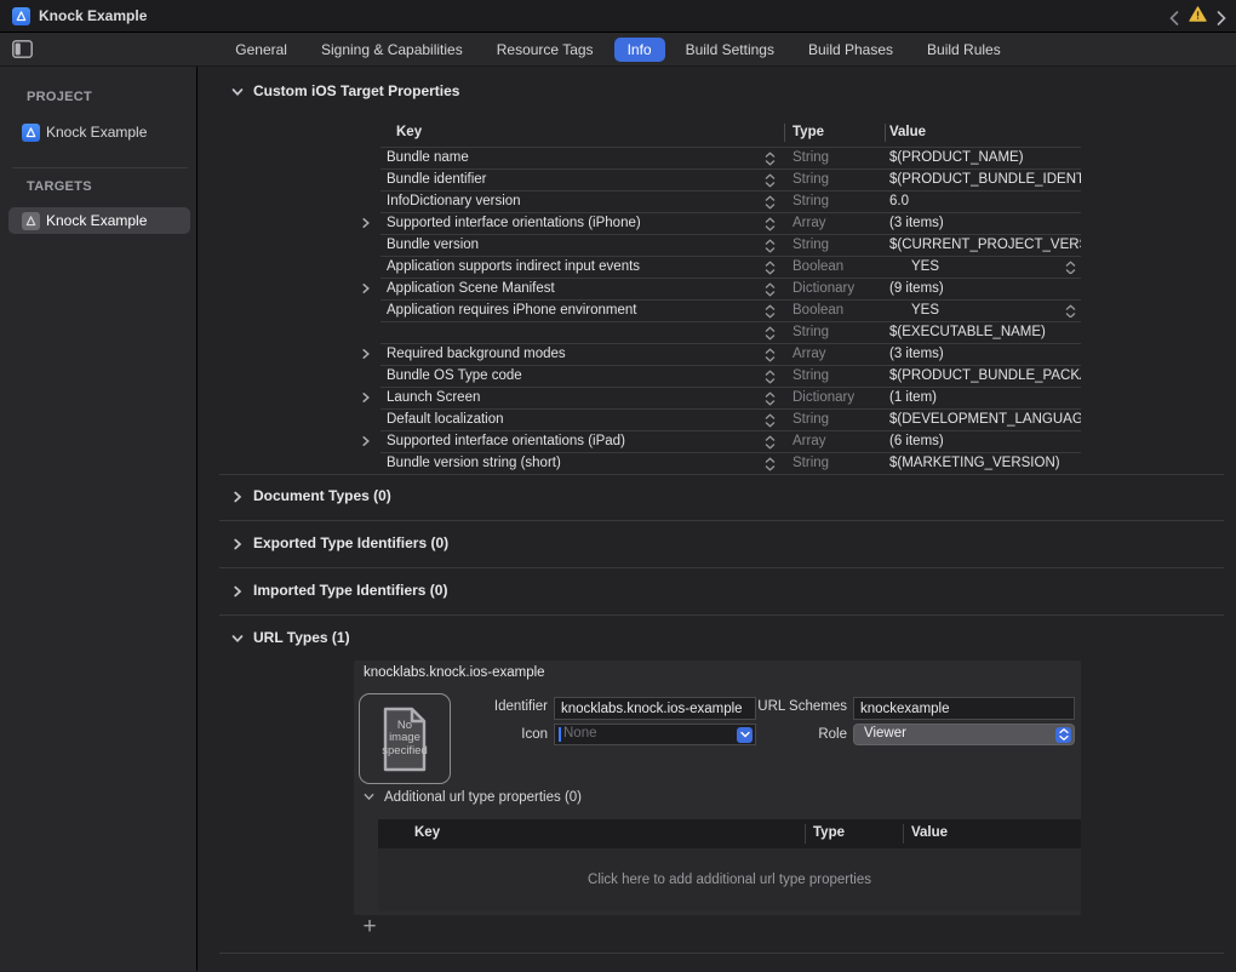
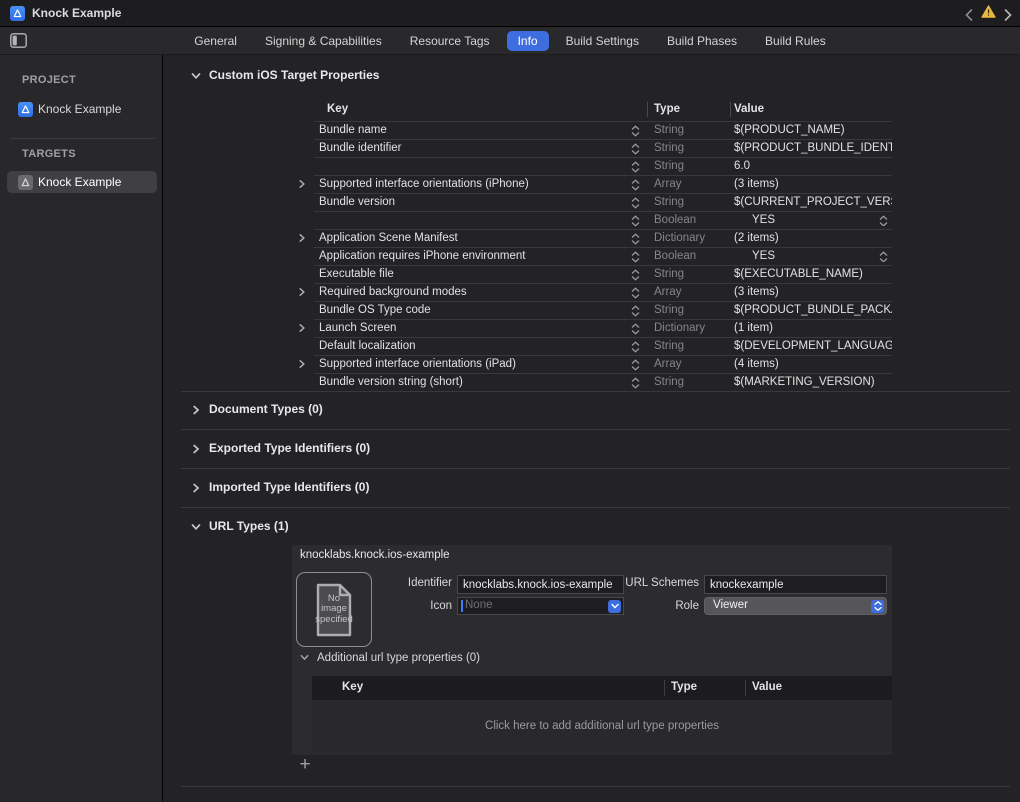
  Knock Example
  General
  Signing & Capabilities
  Resource Tags
  Info
  Build Settings
  Build Phases
  Build Rules
  PROJECT
  Knock Example
  TARGETS
  Knock Example
  Custom iOS Target Properties
  Key
  Type
  Value
  Bundle name
  String
  $(PRODUCT_NAME)
  Bundle identifier
  String
  $(PRODUCT_BUNDLE_IDENT
- InfoDictionary version
  String
  6.0
  Supported interface orientations (iPhone)
  Array
  (3 items)
  Bundle version
  String
  $(CURRENT_PROJECT_VER
- Application supports indirect input events
  Boolean
  YES
  Application Scene Manifest
  Dictionary
- (9 items)
+ (2 items)
  Application requires iPhone environment
  Boolean
  YES
+ Executable file
  String
  $(EXECUTABLE_NAME)
  Required background modes
  Array
  (3 items)
  Bundle OS Type code
  String
  $(PRODUCT_BUNDLE_PACK
  Launch Screen
  Dictionary
  (1 item)
  Default localization
  String
  $(DEVELOPMENT_LANGUAG
  Supported interface orientations (iPad)
  Array
- (6 items)
+ (4 items)
  Bundle version string (short)
  String
  $(MARKETING_VERSION)
  Document Types (0)
  Exported Type Identifiers (0)
  Imported Type Identifiers (0)
  URL Types (1)
  knocklabs.knock.ios-example
  No
  image
  specified
  Identifier
  knocklabs.knock.ios-example
  URL Schemes
  knockexample
  Icon
  None
  Role
  Viewer
  Additional url type properties (0)
  Key
  Type
  Value
  Click here to add additional url type properties
  +
